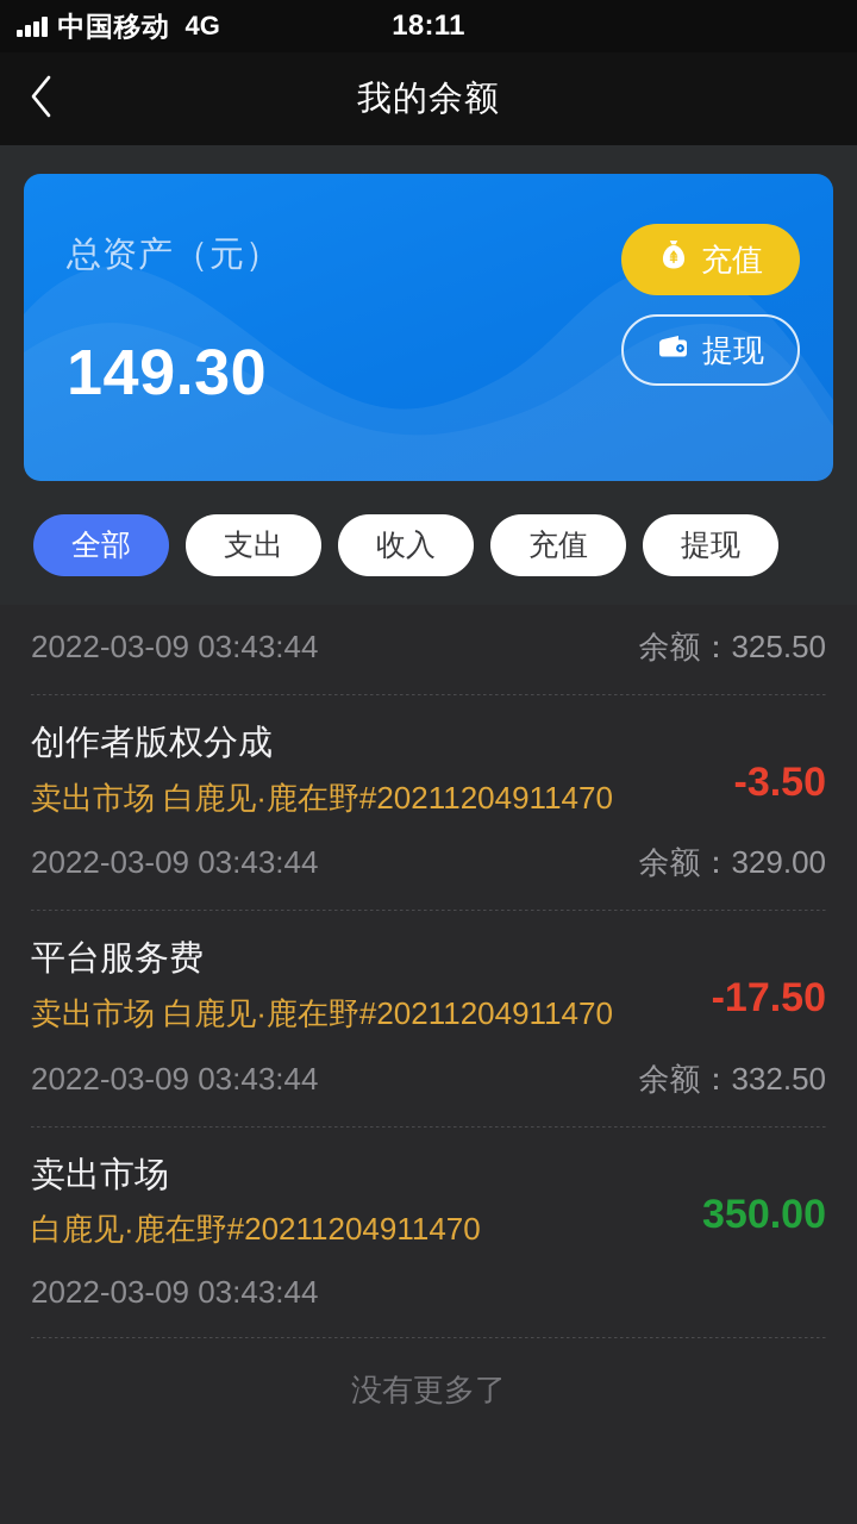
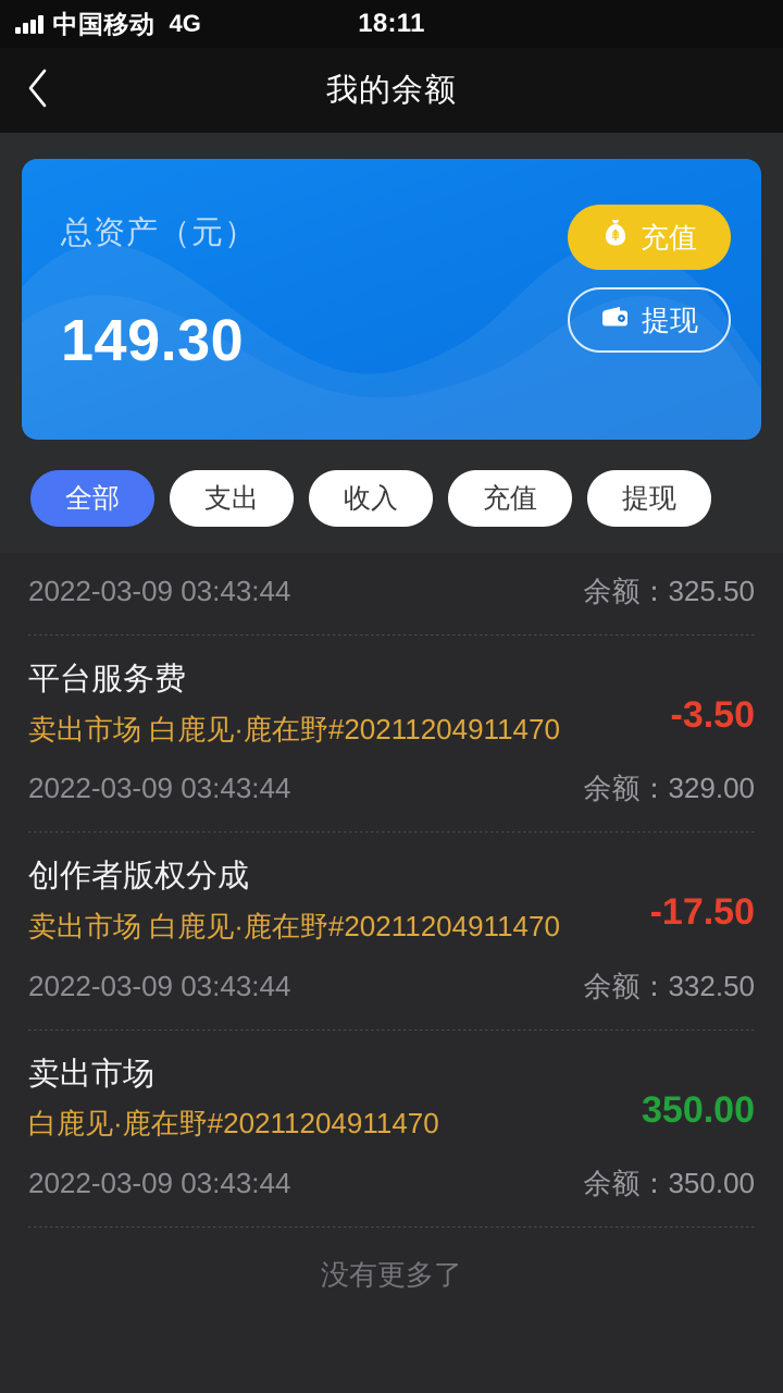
  中国移动
  4G
  18:11
  我的余额
  总资产（元）
  149.30
  充值
  提现
  全部
  支出
  收入
  充值
  提现
  2022-03-09 03:43:44
  余额：325.50
- 创作者版权分成
+ 平台服务费
  卖出市场 白鹿见·鹿在野#20211204911470
  -3.50
  2022-03-09 03:43:44
  余额：329.00
- 平台服务费
+ 创作者版权分成
  卖出市场 白鹿见·鹿在野#20211204911470
  -17.50
  2022-03-09 03:43:44
  余额：332.50
  卖出市场
  白鹿见·鹿在野#20211204911470
  350.00
  2022-03-09 03:43:44
+ 余额：350.00
  没有更多了
